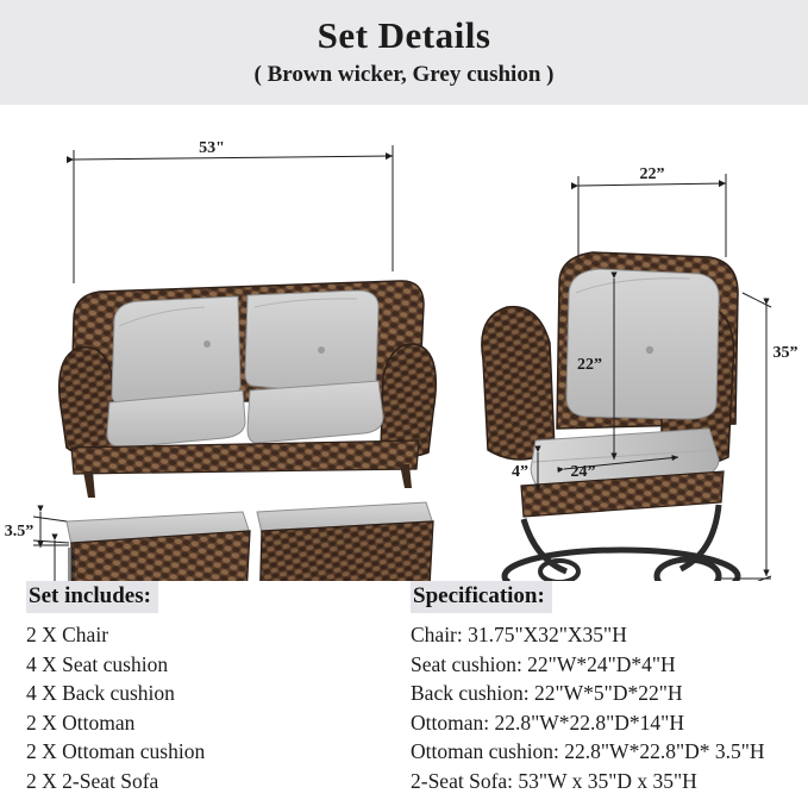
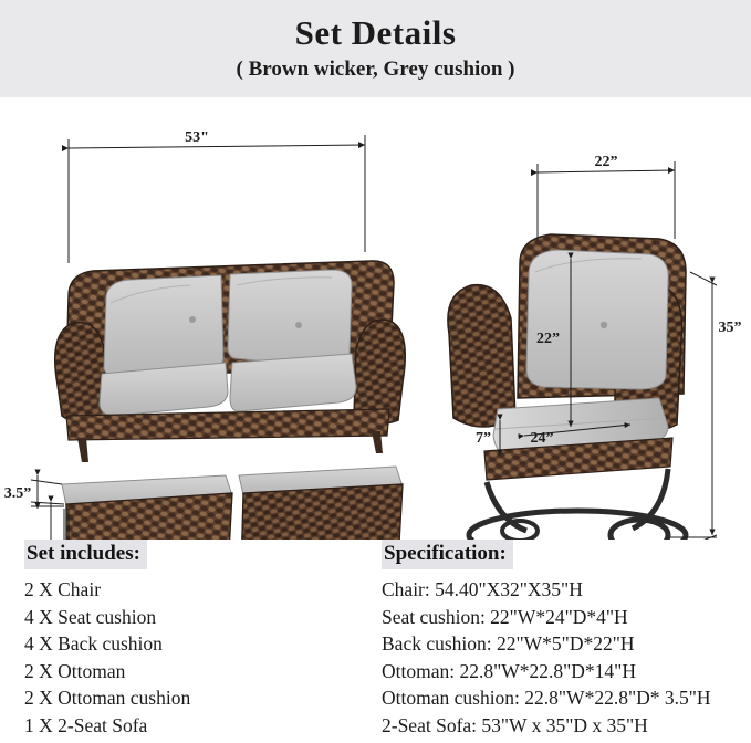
  Set Details
  ( Brown wicker, Grey cushion )
  53"
  3.5”
  22”
  22”
  24”
- 4”
+ 7”
  35”
  Set includes:
  2 X Chair
  4 X Seat cushion
  4 X Back cushion
  2 X Ottoman
  2 X Ottoman cushion
- 2 X 2-Seat Sofa
+ 1 X 2-Seat Sofa
  Specification:
- Chair: 31.75"X32"X35"H
+ Chair: 54.40"X32"X35"H
  Seat cushion: 22"W*24"D*4"H
  Back cushion: 22"W*5"D*22"H
  Ottoman: 22.8"W*22.8"D*14"H
  Ottoman cushion: 22.8"W*22.8"D* 3.5"H
  2-Seat Sofa: 53"W x 35"D x 35"H
